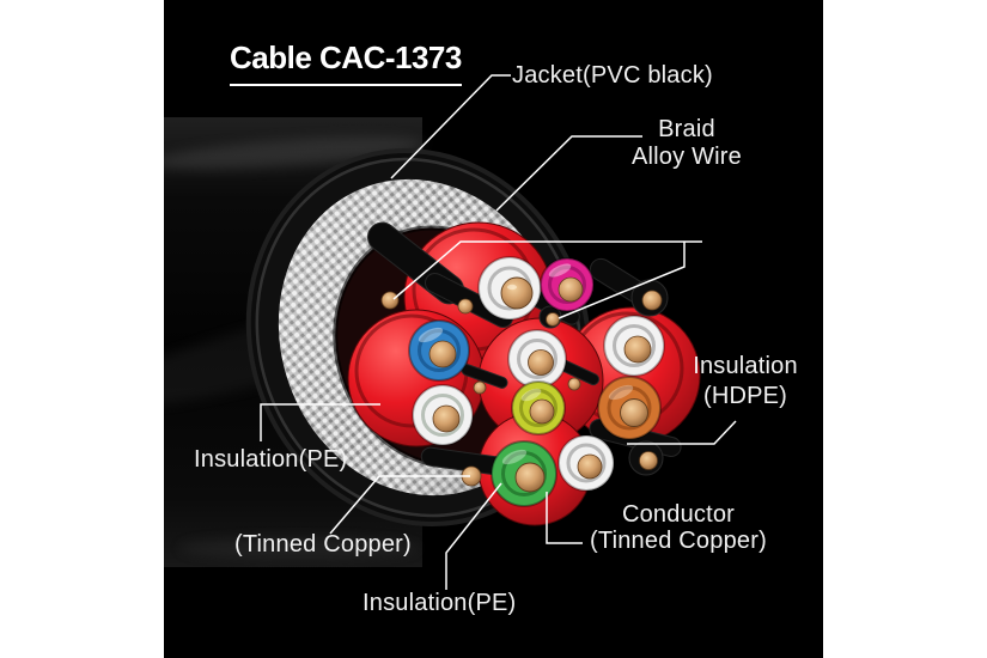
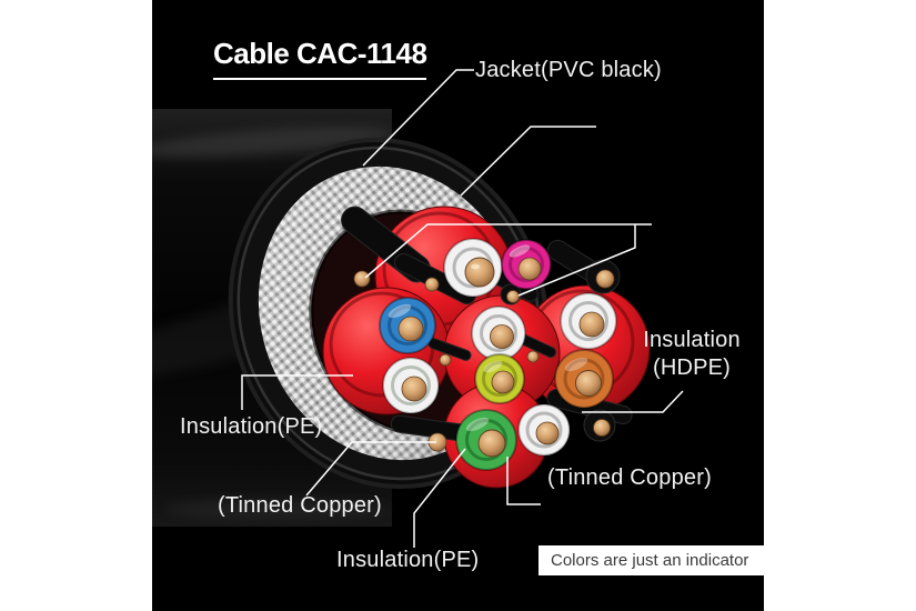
- Cable CAC-1373
+ Cable CAC-1148
  Jacket(PVC black)
- Braid
- Alloy Wire
  Insulation
  (HDPE)
  Insulation(PE)
  (Tinned Copper)
- Conductor
  (Tinned Copper)
  Insulation(PE)
+ Colors are just an indicator
